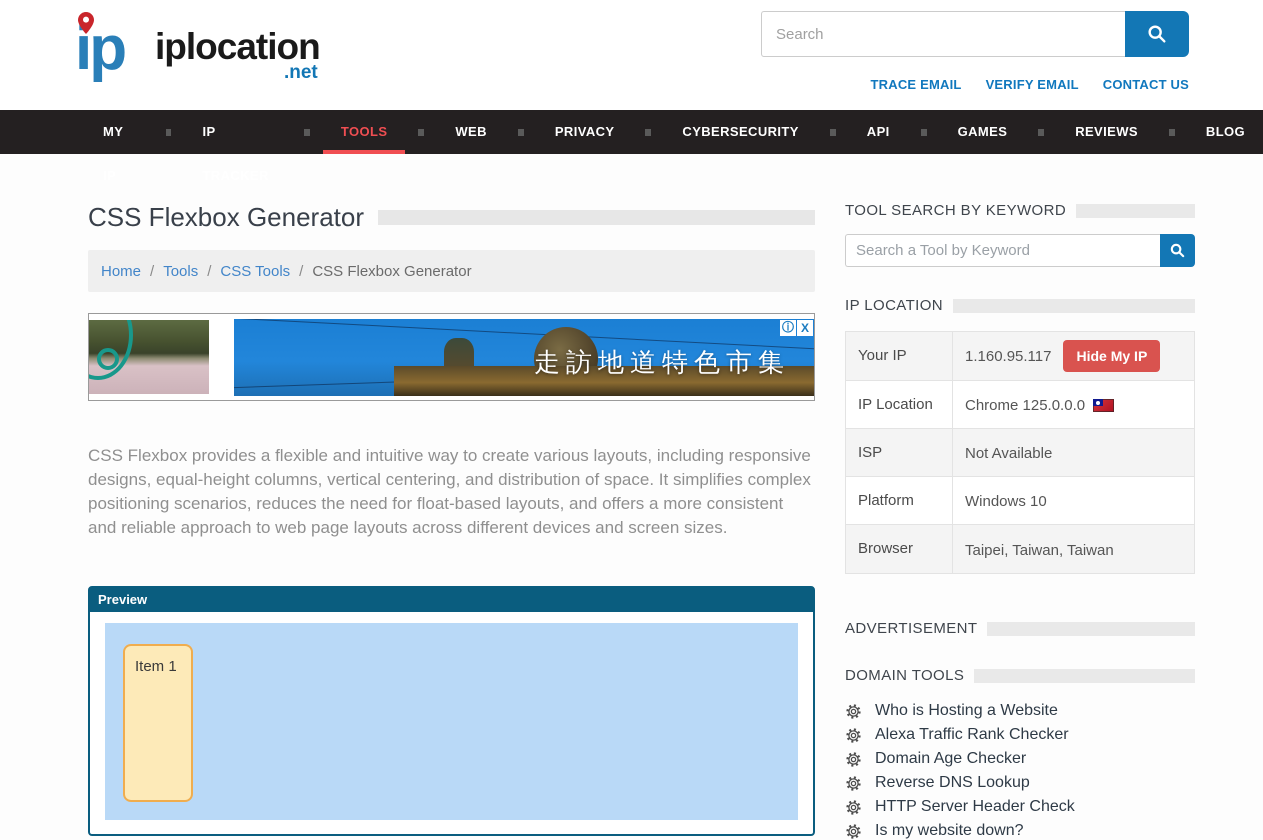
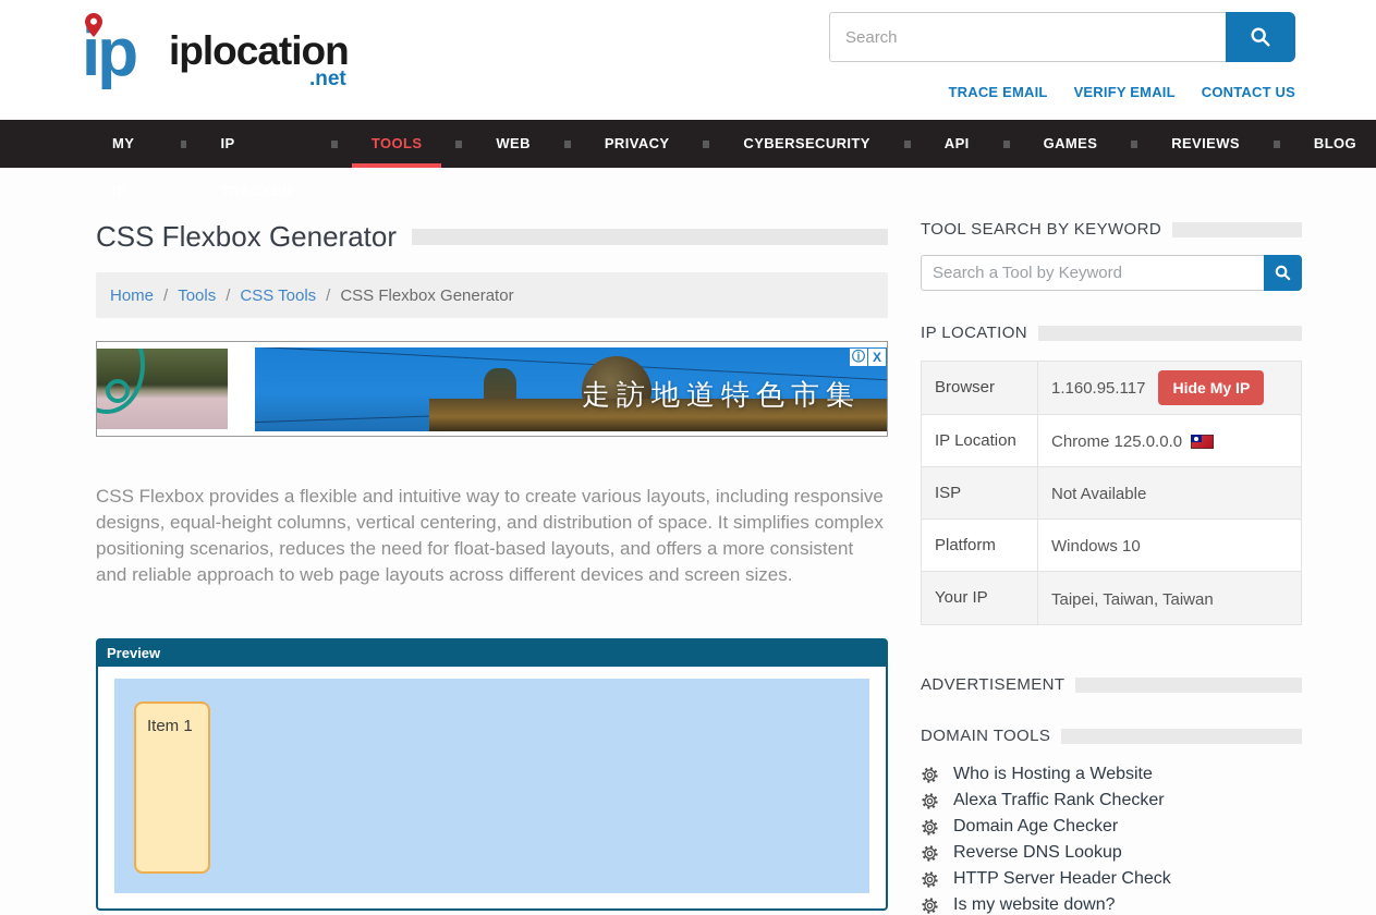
  ip
  iplocation
  .net
  Search
  TRACE EMAIL
  VERIFY EMAIL
  CONTACT US
  TOOLS
  WEB
  PRIVACY
  CYBERSECURITY
  API
  GAMES
  REVIEWS
  BLOG
  CSS Flexbox Generator
  Home
  /
  Tools
  /
  CSS Tools
  /
  CSS Flexbox Generator
  走訪地道特色市集
  ⓘ
  X
  CSS Flexbox provides a flexible and intuitive way to create various layouts, including responsive designs, equal-height columns, vertical centering, and distribution of space. It simplifies complex positioning scenarios, reduces the need for float-based layouts, and offers a more consistent and reliable approach to web page layouts across different devices and screen sizes.
  Preview
  Item 1
  TOOL SEARCH BY KEYWORD
  Search a Tool by Keyword
  IP LOCATION
- Your IP
+ Browser
  1.160.95.117
  Hide My IP
  IP Location
  Chrome 125.0.0.0
  ISP
  Not Available
  Platform
  Windows 10
- Browser
+ Your IP
  Taipei, Taiwan, Taiwan
  ADVERTISEMENT
  DOMAIN TOOLS
  Who is Hosting a Website
  Alexa Traffic Rank Checker
  Domain Age Checker
  Reverse DNS Lookup
  HTTP Server Header Check
  Is my website down?
